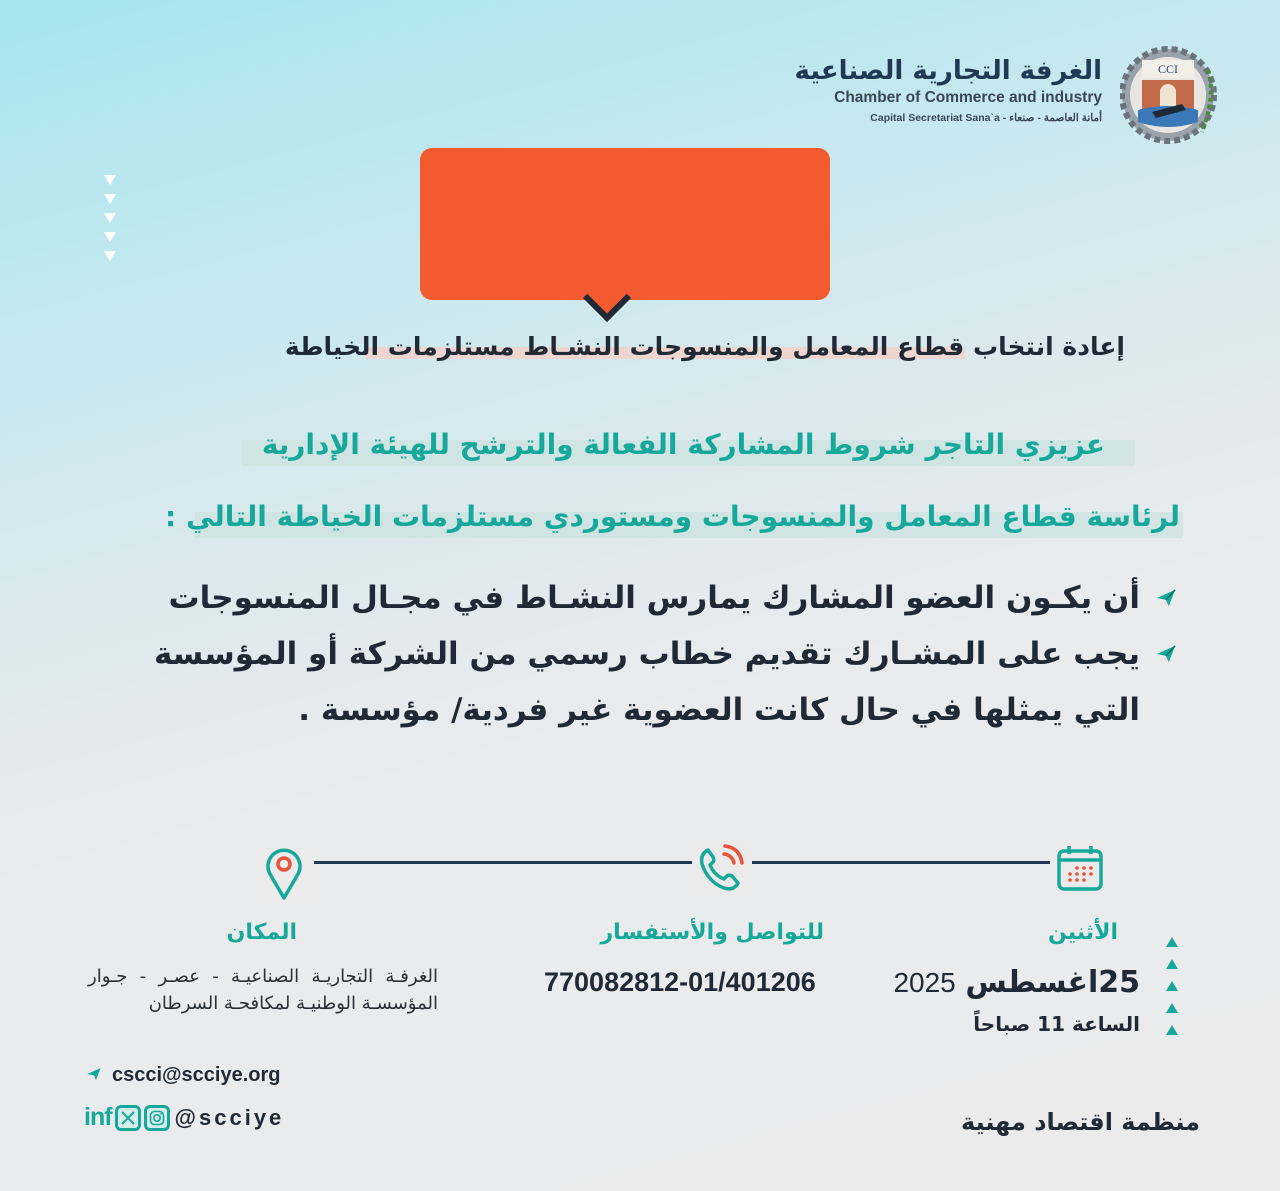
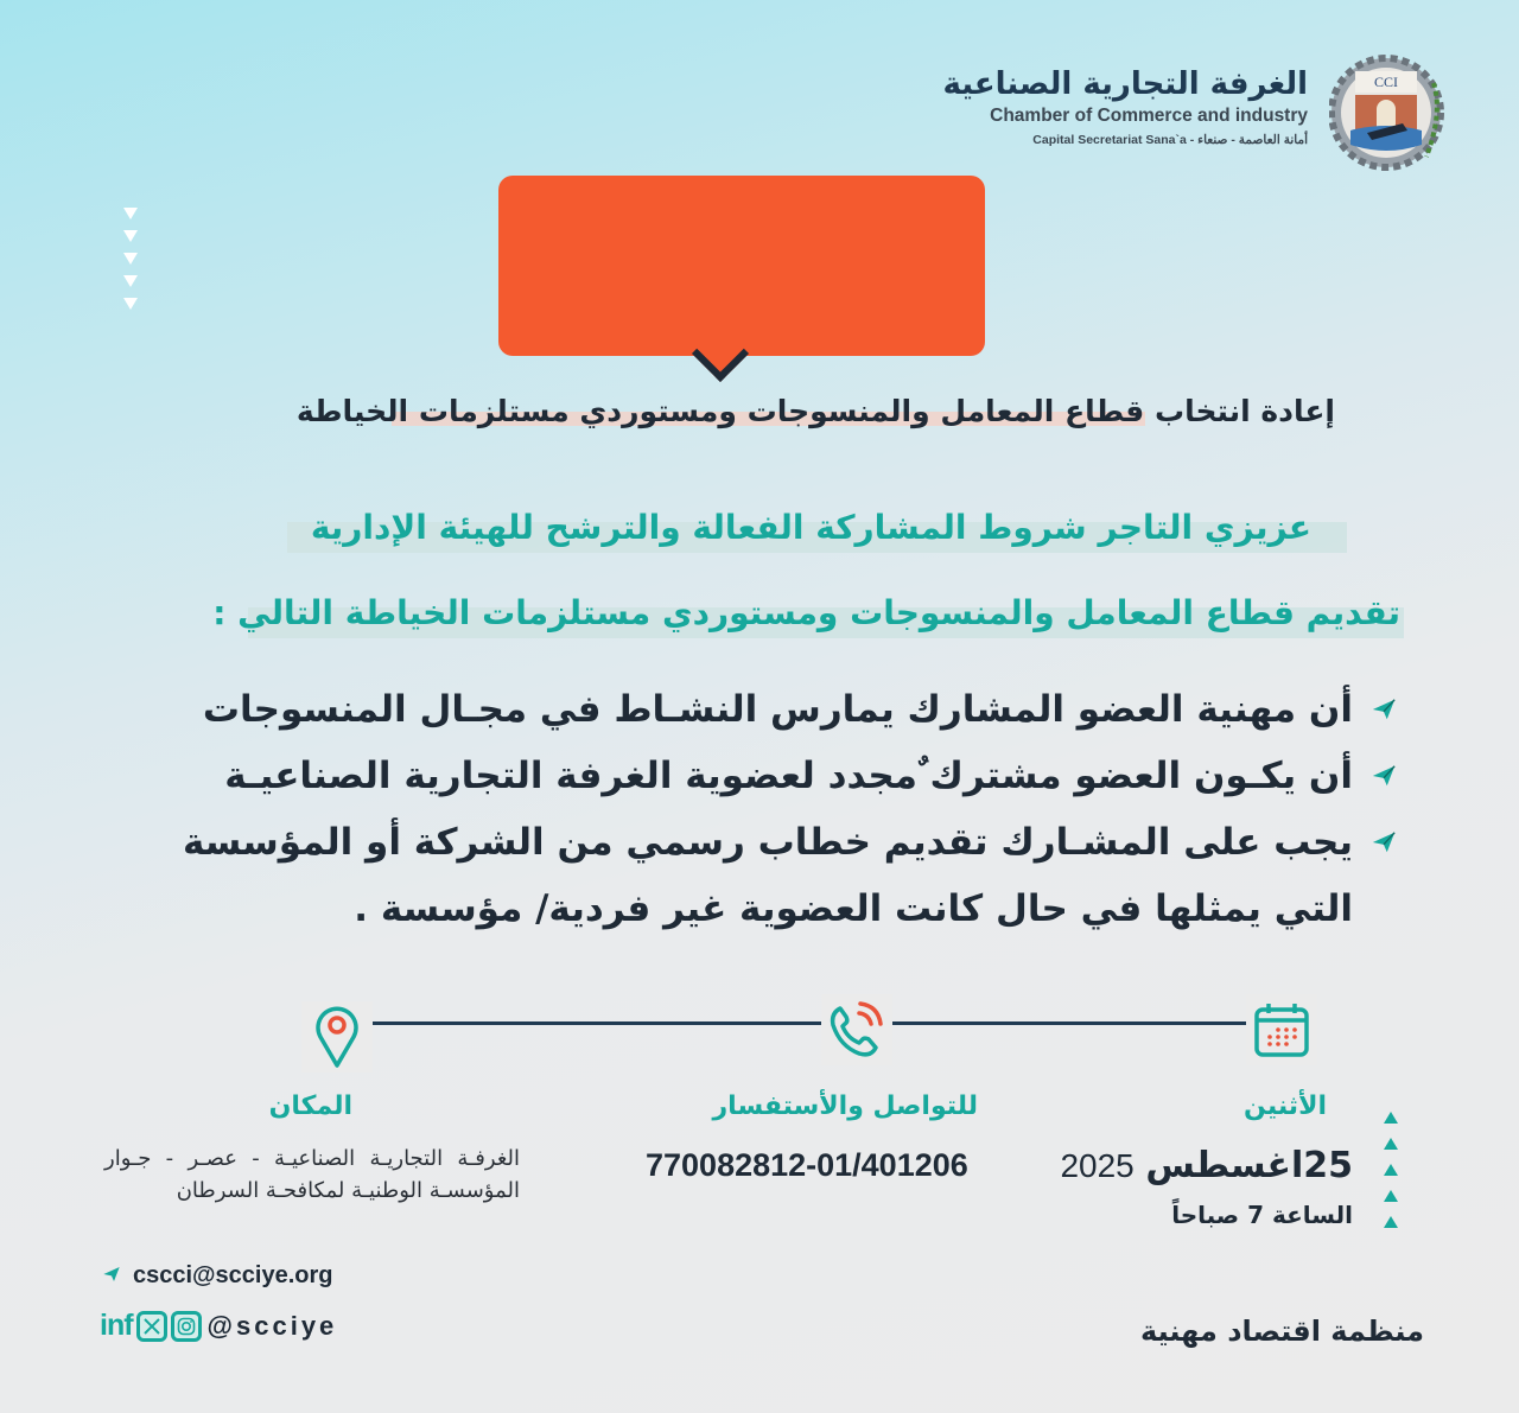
  الغرفة التجارية الصناعية
  Chamber of Commerce and industry
  Capital Secretariat Sana`a - أمانة العاصمة - صنعاء
  CCI
- إعادة انتخاب قطاع المعامل والمنسوجات النشـاط مستلزمات الخياطة
+ إعادة انتخاب قطاع المعامل والمنسوجات ومستوردي مستلزمات الخياطة
  عزيزي التاجر شروط المشاركة الفعالة والترشح للهيئة الإدارية
- لرئاسة قطاع المعامل والمنسوجات ومستوردي مستلزمات الخياطة التالي :
+ تقديم قطاع المعامل والمنسوجات ومستوردي مستلزمات الخياطة التالي :
- أن يكـون العضو المشارك يمارس النشـاط في مجـال المنسوجات
+ أن مهنية العضو المشارك يمارس النشـاط في مجـال المنسوجات
+ أن يكـون العضو مشترك ٌمجدد لعضوية الغرفة التجارية الصناعيـة
  يجب على المشـارك تقديم خطاب رسمي من الشركة أو المؤسسة
  التي يمثلها في حال كانت العضوية غير فردية/ مؤسسة .
  الأثنين
  للتواصل والأستفسار
  المكان
  25اغسطس 2025
- الساعة 11 صباحاً
+ الساعة 7 صباحاً
  770082812-01/401206
  الغرفـة التجاريـة الصناعيـة - عصـر - جـوار المؤسسـة الوطنيـة لمكافحـة السرطان
  cscci@scciye.org
  inf
  @scciye
  منظمة اقتصاد مهنية
